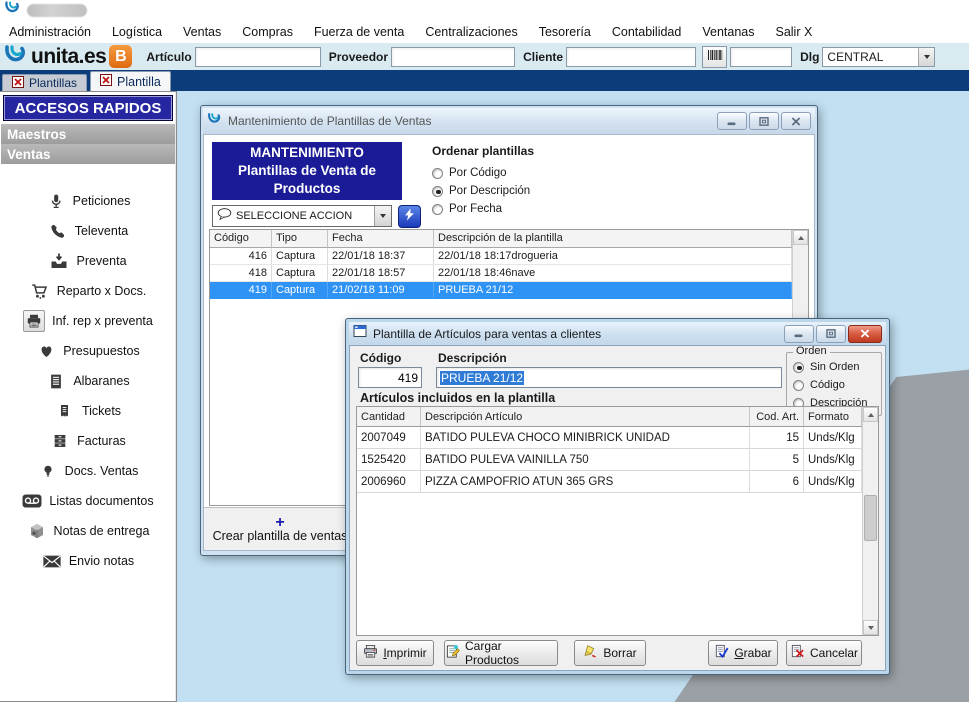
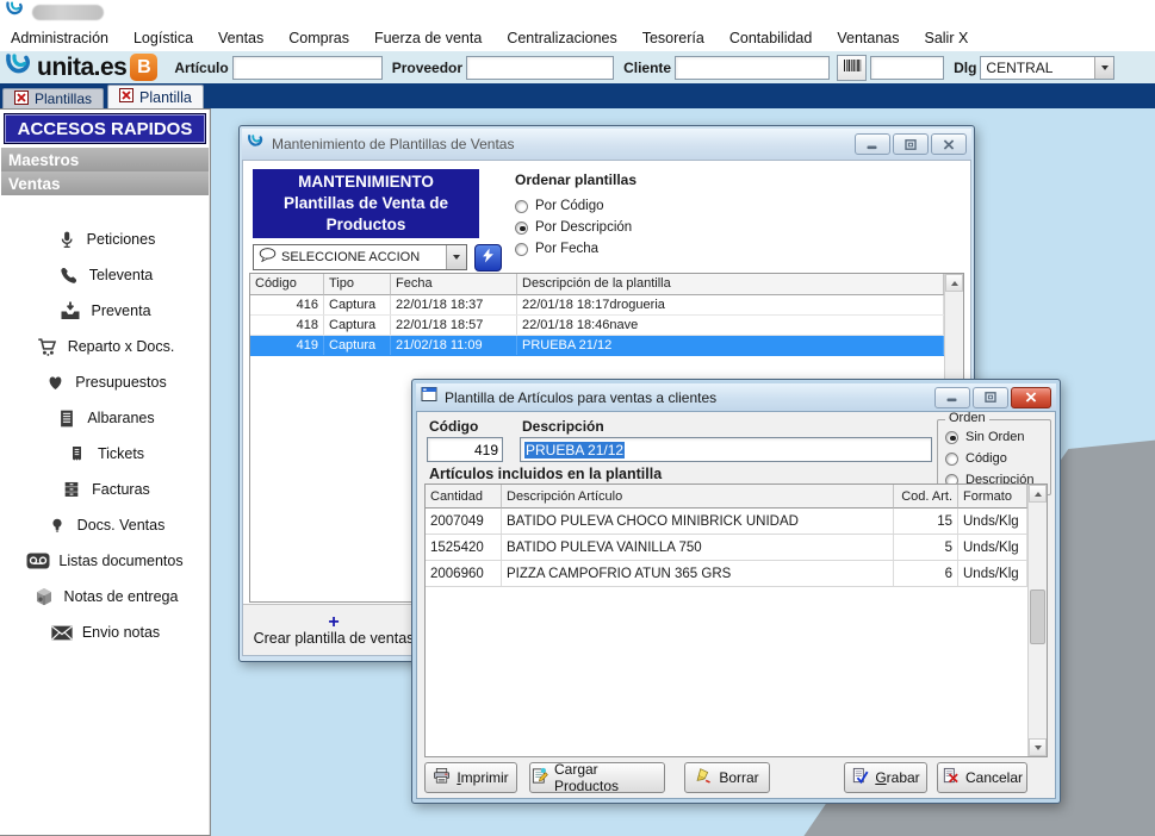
  Administración
  Logística
  Ventas
  Compras
  Fuerza de venta
  Centralizaciones
  Tesorería
  Contabilidad
  Ventanas
  Salir X
  unita.es
  B
  Artículo
  Proveedor
  Cliente
  Dlg
  CENTRAL
  Plantillas
  Plantilla
  ACCESOS RAPIDOS
  Maestros
  Ventas
  Peticiones
  Televenta
  Preventa
  Reparto x Docs.
- Inf. rep x preventa
  Presupuestos
  Albaranes
  Tickets
  Facturas
  Docs. Ventas
  Listas documentos
  Notas de entrega
  Envio notas
  Mantenimiento de Plantillas de Ventas
  MANTENIMIENTO
  Plantillas de Venta de
  Productos
  Ordenar plantillas
  Por Código
  Por Descripción
  Por Fecha
  SELECCIONE ACCION
  Código
  Tipo
  Fecha
  Descripción de la plantilla
  416
  Captura
  22/01/18 18:37
  22/01/18 18:17drogueria
  418
  Captura
  22/01/18 18:57
  22/01/18 18:46nave
  419
  Captura
  21/02/18 11:09
  PRUEBA 21/12
  +
  Crear plantilla de venta
  Plantilla de Artículos para ventas a clientes
  Código
  Descripción
  419
  PRUEBA 21/12
  Orden
  Sin Orden
  Código
  Descripción
  Artículos incluidos en la plantilla
  Cantidad
  Descripción Artículo
  Cod. Art.
  Formato
  2007049
  BATIDO PULEVA CHOCO MINIBRICK UNIDAD
  15
  Unds/Klg
  1525420
  BATIDO PULEVA VAINILLA 750
  5
  Unds/Klg
  2006960
  PIZZA CAMPOFRIO ATUN 365 GRS
  6
  Unds/Klg
  Imprimir
  Cargar Productos
  Borrar
  Grabar
  Cancelar
